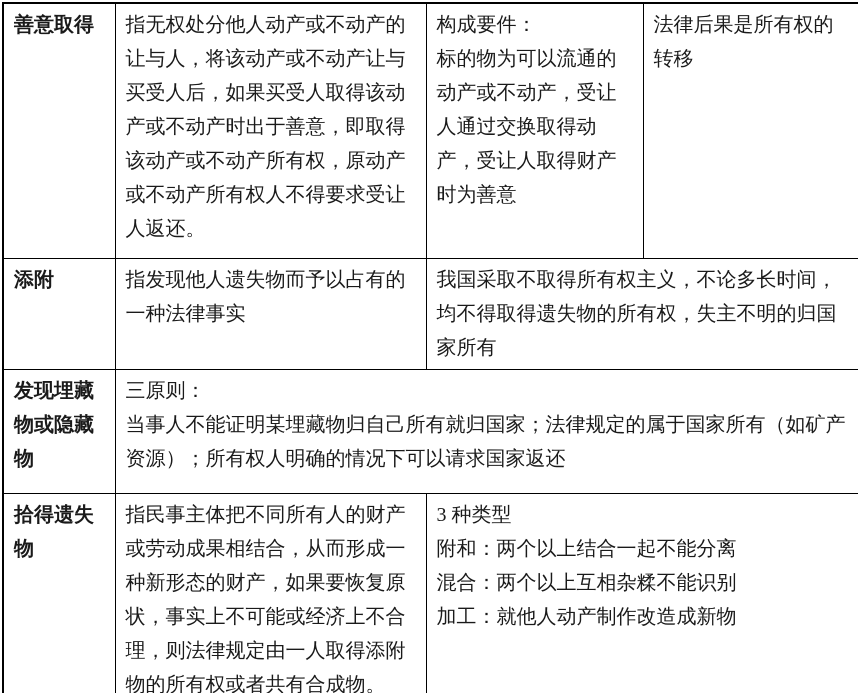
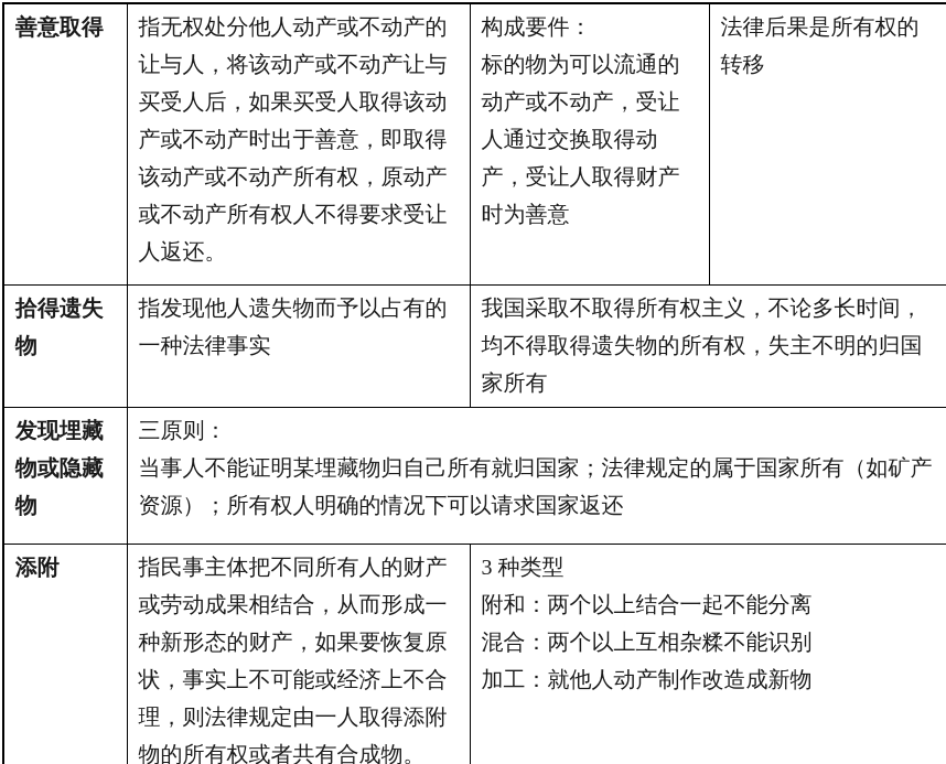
  善意取得	指无权处分他人动产或不动产的让与人，将该动产或不动产让与买受人后，如果买受人取得该动产或不动产时出于善意，即取得该动产或不动产所有权，原动产或不动产所有权人不得要求受让人返还。	构成要件：标的物为可以流通的动产或不动产，受让人通过交换取得动产，受让人取得财产时为善意	法律后果是所有权的转移
- 添附	指发现他人遗失物而予以占有的一种法律事实	我国采取不取得所有权主义，不论多长时间，均不得取得遗失物的所有权，失主不明的归国家所有
+ 拾得遗失物	指发现他人遗失物而予以占有的一种法律事实	我国采取不取得所有权主义，不论多长时间，均不得取得遗失物的所有权，失主不明的归国家所有
  发现埋藏物或隐藏物	三原则：当事人不能证明某埋藏物归自己所有就归国家；法律规定的属于国家所有（如矿产资源）；所有权人明确的情况下可以请求国家返还
- 拾得遗失物	指民事主体把不同所有人的财产或劳动成果相结合，从而形成一种新形态的财产，如果要恢复原状，事实上不可能或经济上不合理，则法律规定由一人取得添附物的所有权或者共有合成物。	3 种类型附和：两个以上结合一起不能分离混合：两个以上互相杂糅不能识别加工：就他人动产制作改造成新物
+ 添附	指民事主体把不同所有人的财产或劳动成果相结合，从而形成一种新形态的财产，如果要恢复原状，事实上不可能或经济上不合理，则法律规定由一人取得添附物的所有权或者共有合成物。	3 种类型附和：两个以上结合一起不能分离混合：两个以上互相杂糅不能识别加工：就他人动产制作改造成新物
